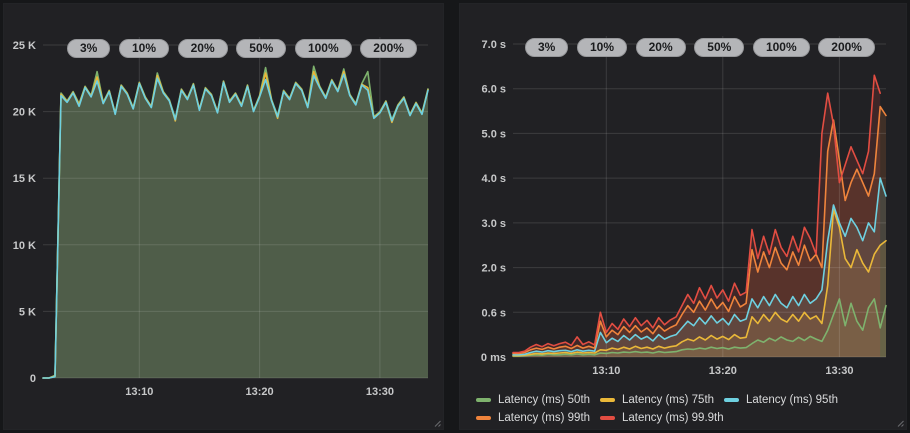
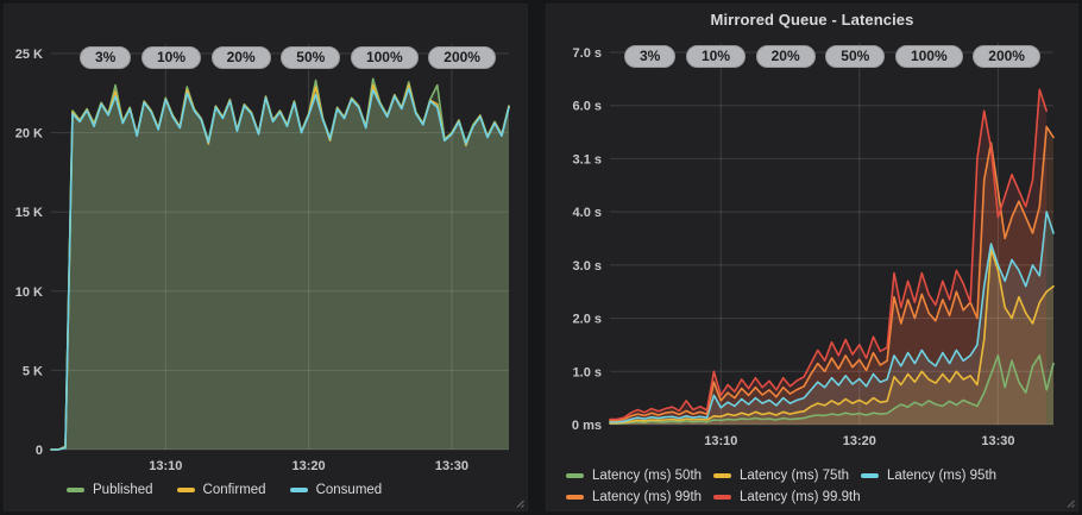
  3%
  10%
  20%
  50%
  100%
  200%
  0
  5 K
  10 K
  15 K
  20 K
  25 K
  13:10
  13:20
  13:30
+ Published
+ Confirmed
+ Consumed
+ Mirrored Queue - Latencies
  3%
  10%
  20%
  50%
  100%
  200%
  0 ms
- 0.6 s
+ 1.0 s
  2.0 s
  3.0 s
  4.0 s
- 5.0 s
+ 3.1 s
  6.0 s
  7.0 s
  13:10
  13:20
  13:30
  Latency (ms) 50th
  Latency (ms) 75th
  Latency (ms) 95th
  Latency (ms) 99th
  Latency (ms) 99.9th
